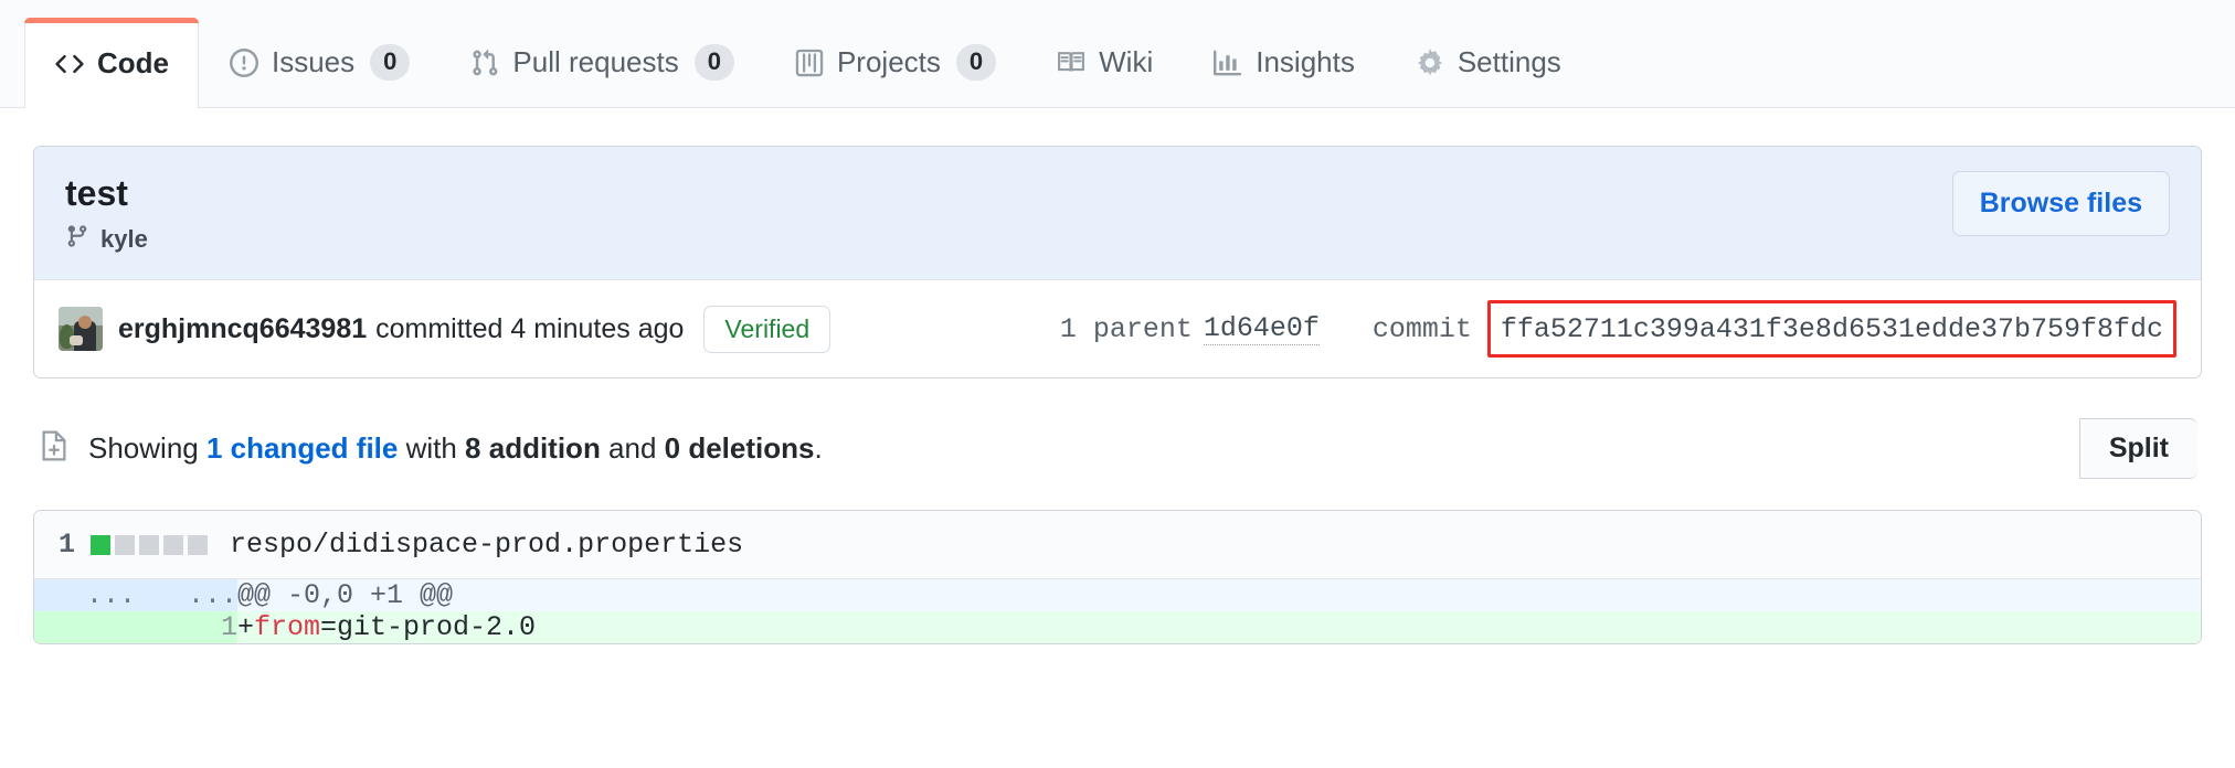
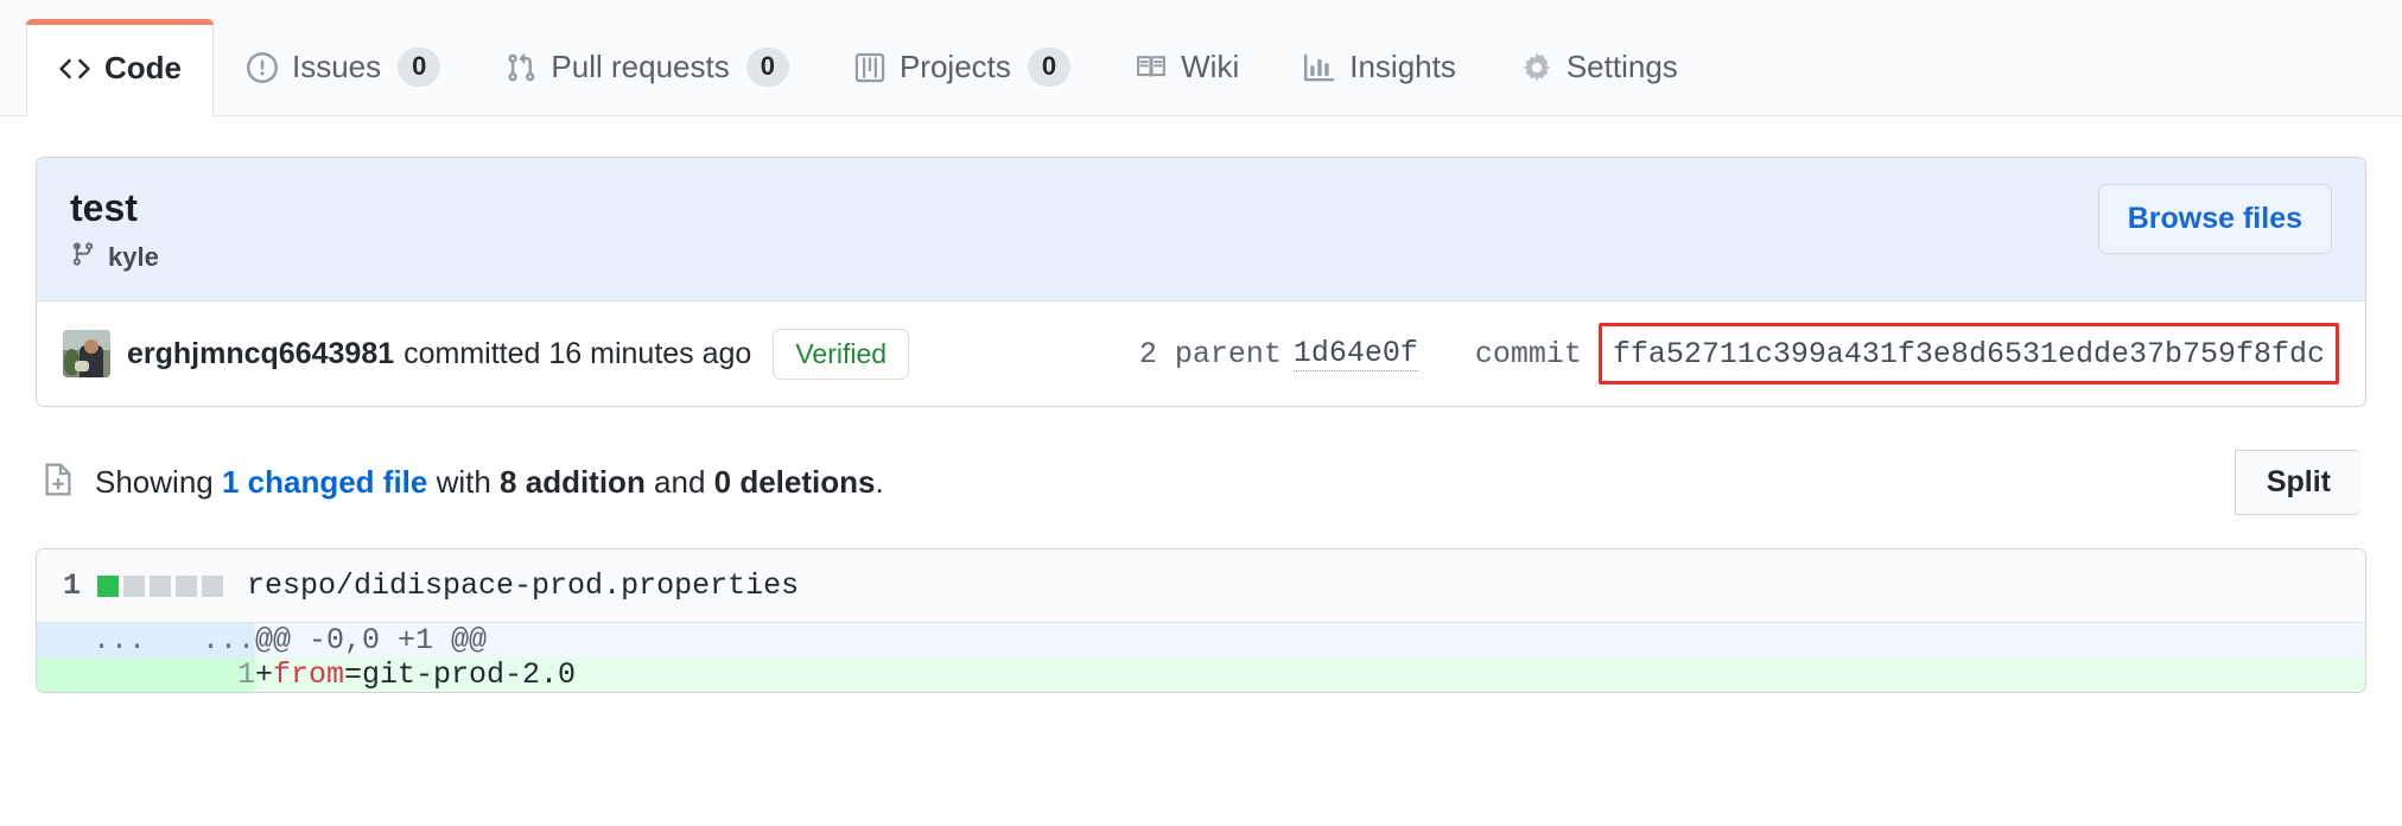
  Code
  Issues
  0
  Pull requests
  0
  Projects
  0
  Wiki
  Insights
  Settings
  test
  kyle
  Browse files
  erghjmncq6643981
- committed 4 minutes ago
+ committed 16 minutes ago
  Verified
- 1 parent
+ 2 parent
  1d64e0f
  commit
  ffa52711c399a431f3e8d6531edde37b759f8fdc
  Showing 1 changed file with 8 addition and 0 deletions.
  Split
  1
  respo/didispace-prod.properties
  ...	...	@@ -0,0 +1 @@
  	1	+from=git-prod-2.0
